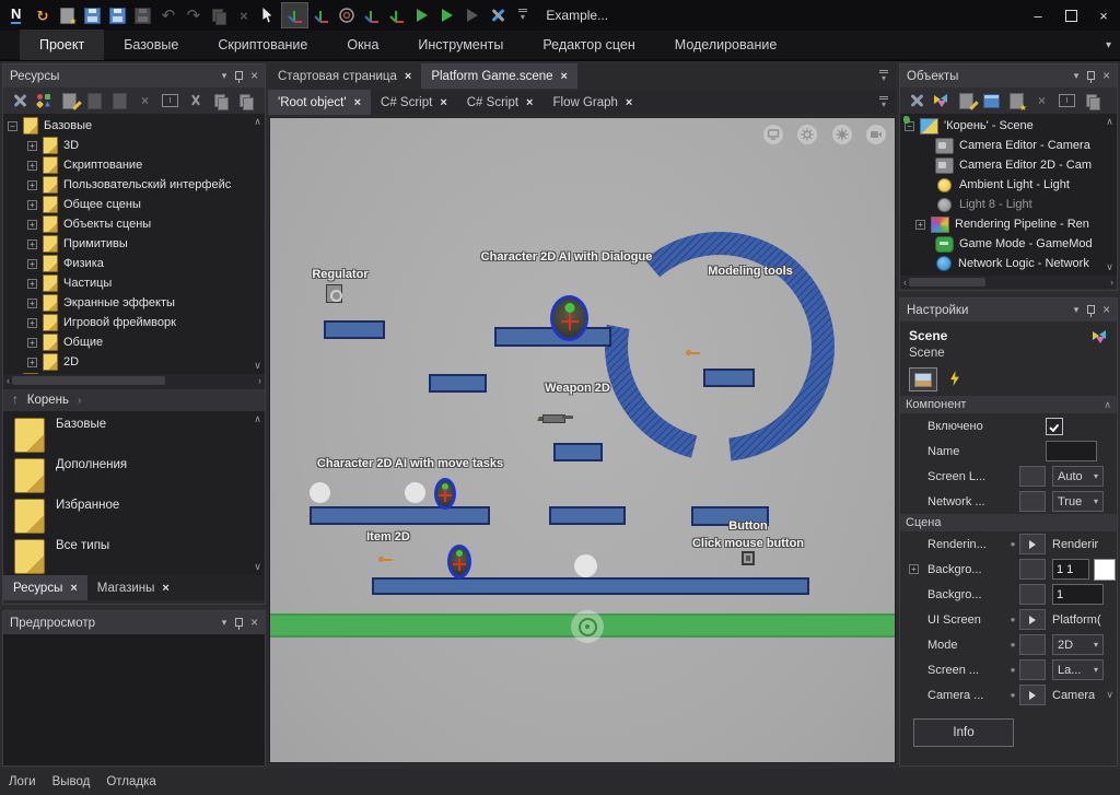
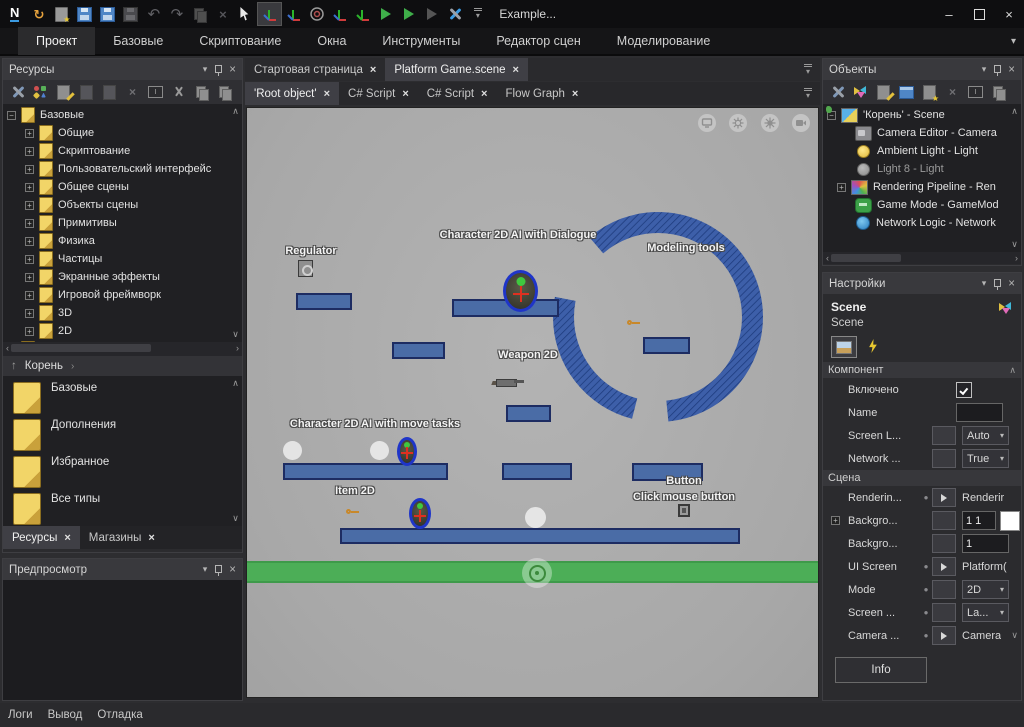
  N
  ↻
  ★
  ↶
  ↷
  ×
  ▾
  Example...
  –
  ×
  Проект
  Базовые
  Скриптование
  Окна
  Инструменты
  Редактор сцен
  Моделирование
  ▾
  Ресурсы
  ▾
  ×
  ×
  −
  Базовые
  +
- 3D
+ Общие
  +
  Скриптование
  +
  Пользовательский интерфейс
  +
  Общее сцены
  +
  Объекты сцены
  +
  Примитивы
  +
  Физика
  +
  Частицы
  +
  Экранные эффекты
  +
  Игровой фреймворк
  +
- Общие
+ 3D
  +
  2D
  ∧
  ∨
  ‹
  ›
  ↑
  Корень
  ›
  Базовые
  Дополнения
  Избранное
  Все типы
  ∧
  ∨
  Ресурсы
  ×
  Магазины
  ×
  Предпросмотр
  ▾
  ×
  Стартовая страница
  ×
  Platform Game.scene
  ×
  ▾
  'Root object'
  ×
  C# Script
  ×
  C# Script
  ×
  Flow Graph
  ×
  ▾
  Regulator
  Character 2D AI with Dialogue
  Modeling tools
  Weapon 2D
  Character 2D AI with move tasks
  Item 2D
  Button
  Click mouse button
  Объекты
  ▾
  ×
  ★
  ×
  −
  'Корень' - Scene
  Camera Editor - Camera
- Camera Editor 2D - Cam
  Ambient Light - Light
  Light 8 - Light
  +
  Rendering Pipeline - Ren
  Game Mode - GameMod
  Network Logic - Network
  ∧
  ∨
  ‹
  ›
  Настройки
  ▾
  ×
  Scene
  Scene
  Компонент
  ∧
  Включено
  Name
  Screen L...
  Auto
  ▾
  Network ...
  True
  ▾
  Сцена
  Renderin...
  ●
  Renderir
  +
  Backgro...
  1 1
  Backgro...
  1
  UI Screen
  ●
  Platform(
  Mode
  ●
  2D
  ▾
  Screen ...
  ●
  La...
  ▾
  Camera ...
  ●
  Camera
  ∨
  Info
  Логи
  Вывод
  Отладка
